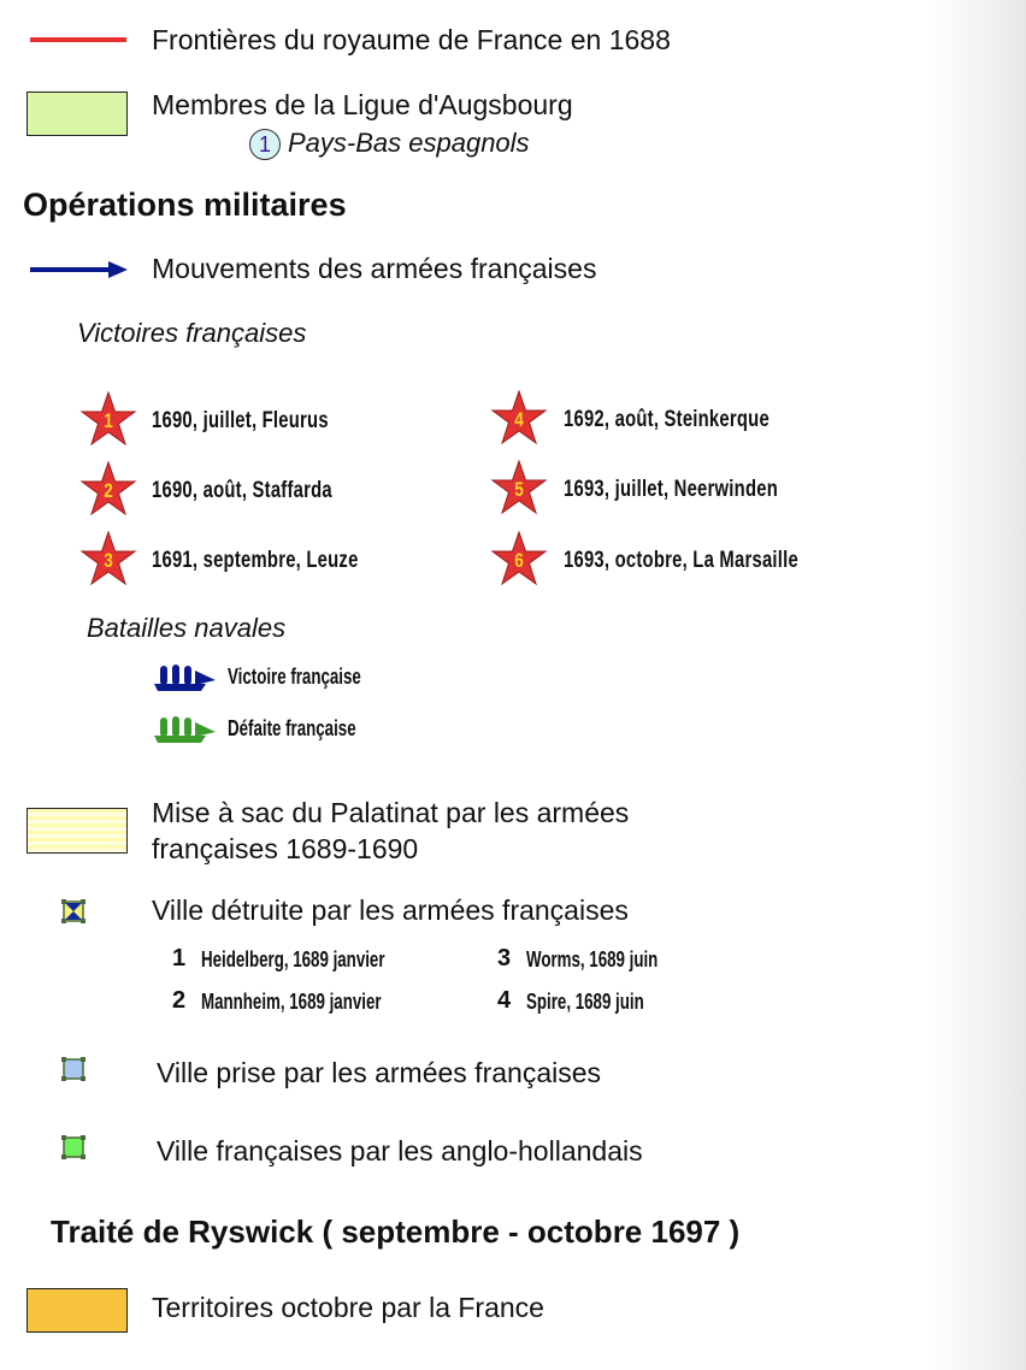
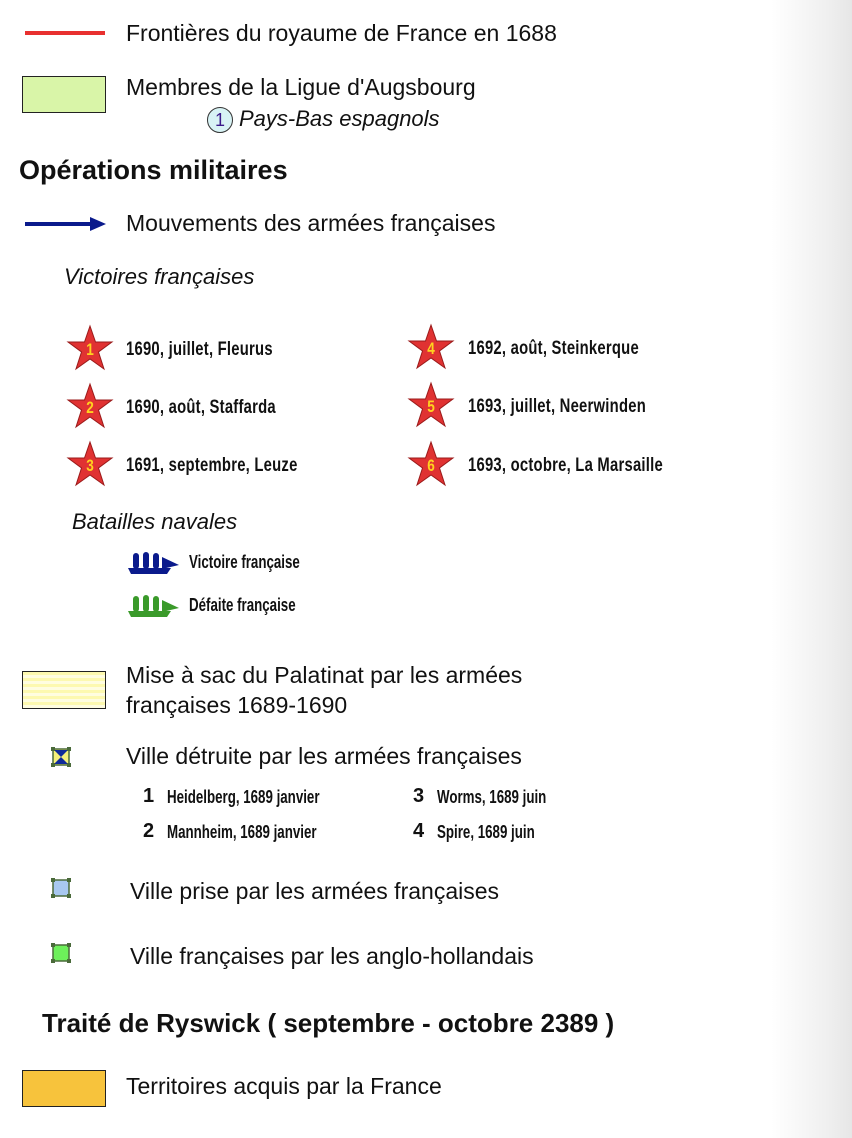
  Frontières du royaume de France en 1688
  Membres de la Ligue d'Augsbourg
  1
  Pays-Bas espagnols
  Opérations militaires
  Mouvements des armées françaises
  Victoires françaises
  1
  1690, juillet, Fleurus
  2
  1690, août, Staffarda
  3
  1691, septembre, Leuze
  4
  1692, août, Steinkerque
  5
  1693, juillet, Neerwinden
  6
  1693, octobre, La Marsaille
  Batailles navales
  Victoire française
  Défaite française
  Mise à sac du Palatinat par les armées
  françaises 1689-1690
  Ville détruite par les armées françaises
  1
  Heidelberg, 1689 janvier
  2
  Mannheim, 1689 janvier
  3
  Worms, 1689 juin
  4
  Spire, 1689 juin
  Ville prise par les armées françaises
  Ville françaises par les anglo-hollandais
- Traité de Ryswick ( septembre - octobre 1697 )
+ Traité de Ryswick ( septembre - octobre 2389 )
- Territoires octobre par la France
+ Territoires acquis par la France
